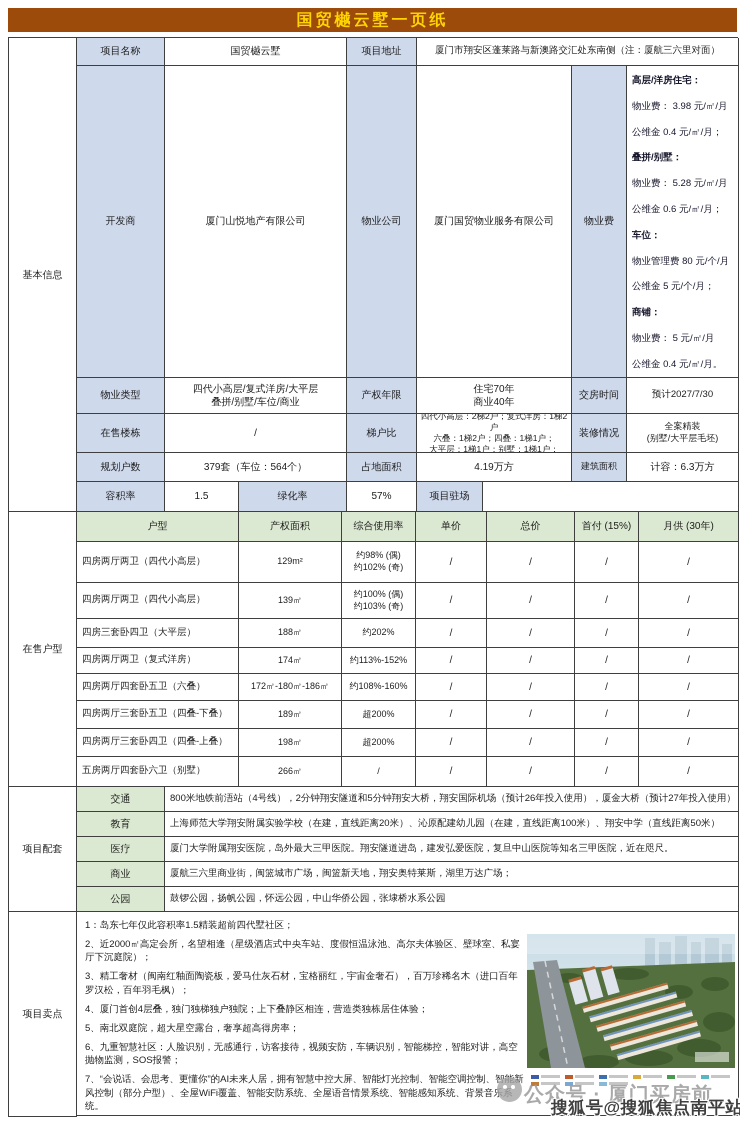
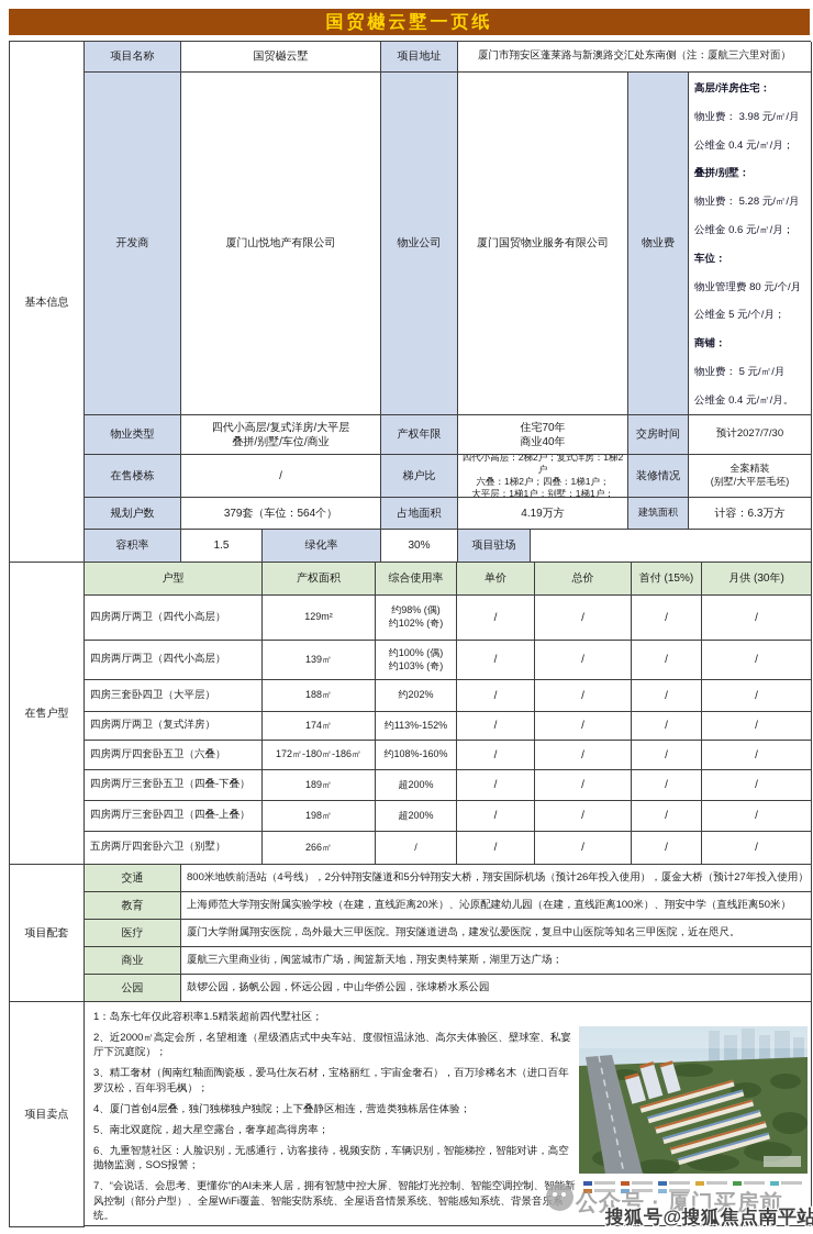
  国贸樾云墅一页纸
  基本信息
  项目名称
  国贸樾云墅
  项目地址
  厦门市翔安区蓬莱路与新澳路交汇处东南侧（注：厦航三六里对面）
  开发商
  厦门山悦地产有限公司
  物业公司
  厦门国贸物业服务有限公司
  物业费
  高层/洋房住宅：
  物业费： 3.98 元/㎡/月
  公维金 0.4 元/㎡/月；
  叠拼/别墅：
  物业费： 5.28 元/㎡/月
  公维金 0.6 元/㎡/月；
  车位：
  物业管理费 80 元/个/月
  公维金 5 元/个/月；
  商铺：
  物业费： 5 元/㎡/月
  公维金 0.4 元/㎡/月。
  物业类型
  四代小高层/复式洋房/大平层
  叠拼/别墅/车位/商业
  产权年限
  住宅70年
  商业40年
  交房时间
  预计2027/7/30
  在售楼栋
  /
  梯户比
  四代小高层：2梯2户；复式洋房：1梯2户
  六叠：1梯2户；四叠：1梯1户；
  大平层：1梯1户；别墅：1梯1户；
  装修情况
  全案精装
  (别墅/大平层毛坯)
  规划户数
  379套（车位：564个）
  占地面积
  4.19万方
  建筑面积
  计容：6.3万方
  容积率
  1.5
  绿化率
- 57%
+ 30%
  项目驻场
  在售户型
  户型
  产权面积
  综合使用率
  单价
  总价
  首付 (15%)
  月供 (30年)
  四房两厅两卫（四代小高层）
  129m²
  约98% (偶)
  约102% (奇)
  /
  /
  /
  /
  四房两厅两卫（四代小高层）
  139㎡
  约100% (偶)
  约103% (奇)
  /
  /
  /
  /
  四房三套卧四卫（大平层）
  188㎡
  约202%
  /
  /
  /
  /
  四房两厅两卫（复式洋房）
  174㎡
  约113%-152%
  /
  /
  /
  /
  四房两厅四套卧五卫（六叠）
  172㎡-180㎡-186㎡
  约108%-160%
  /
  /
  /
  /
  四房两厅三套卧五卫（四叠-下叠）
  189㎡
  超200%
  /
  /
  /
  /
  四房两厅三套卧四卫（四叠-上叠）
  198㎡
  超200%
  /
  /
  /
  /
  五房两厅四套卧六卫（别墅）
  266㎡
  /
  /
  /
  /
  /
  项目配套
  交通
  800米地铁前浯站（4号线），2分钟翔安隧道和5分钟翔安大桥，翔安国际机场（预计26年投入使用），厦金大桥（预计27年投入使用）
  教育
  上海师范大学翔安附属实验学校（在建，直线距离20米）、沁原配建幼儿园（在建，直线距离100米）、翔安中学（直线距离50米）
  医疗
  厦门大学附属翔安医院，岛外最大三甲医院。翔安隧道进岛，建发弘爱医院，复旦中山医院等知名三甲医院，近在咫尺。
  商业
  厦航三六里商业街，闽篮城市广场，闽篮新天地，翔安奥特莱斯，湖里万达广场；
  公园
  鼓锣公园，扬帆公园，怀远公园，中山华侨公园，张埭桥水系公园
  项目卖点
  1：岛东七年仅此容积率1.5精装超前四代墅社区；
  2、近2000㎡高定会所，名望相逢（星级酒店式中央车站、度假恒温泳池、高尔夫体验区、壁球室、私宴厅下沉庭院）；
  3、精工奢材（闽南红釉面陶瓷板，爱马仕灰石材，宝格丽红，宇宙金奢石），百万珍稀名木（进口百年罗汉松，百年羽毛枫）；
  4、厦门首创4层叠，独门独梯独户独院；上下叠静区相连，营造类独栋居住体验；
  5、南北双庭院，超大星空露台，奢享超高得房率；
  6、九重智慧社区：人脸识别，无感通行，访客接待，视频安防，车辆识别，智能梯控，智能对讲，高空抛物监测，SOS报警；
  7、“会说话、会思考、更懂你”的AI未来人居，拥有智慧中控大屏、智能灯光控制、智能空调控制、智能新风控制（部分户型）、全屋WiFi覆盖、智能安防系统、全屋语音情景系统、智能感知系统、背景音乐系统。
  公众号 · 厦门买房前
  搜狐号@搜狐焦点南平站
